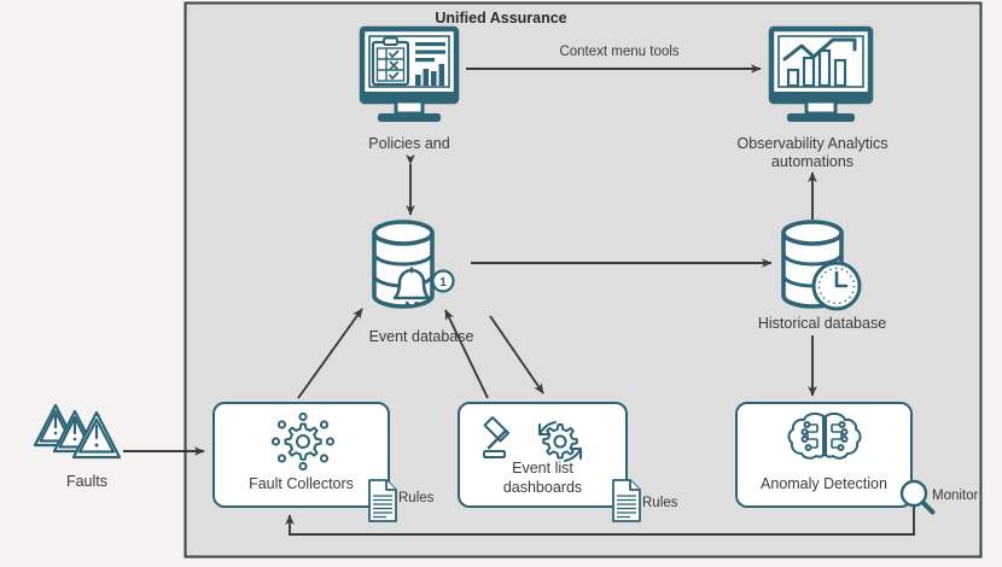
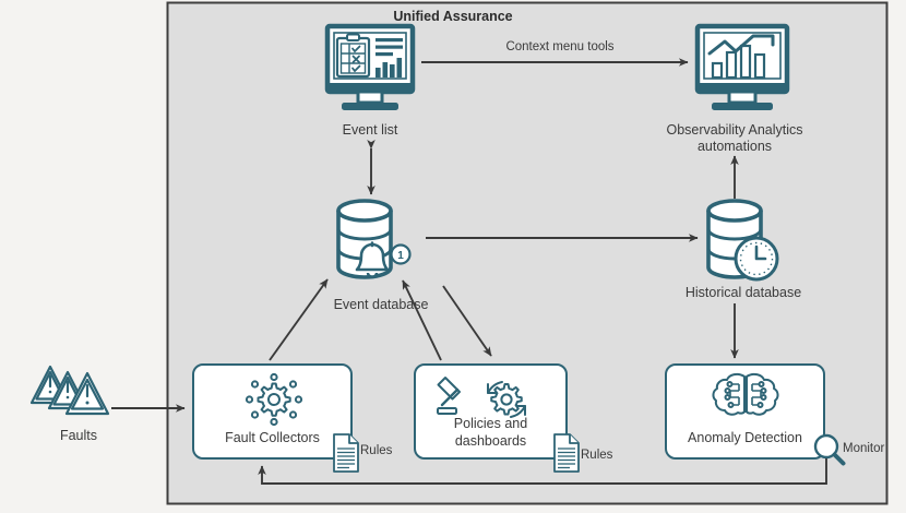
  1
  Unified Assurance
  Faults
- Policies and
+ Event list
  Observability Analytics
  automations
  Event database
  Historical database
  Fault Collectors
- Event list
+ Policies and
  dashboards
  Anomaly Detection
  Context menu tools
  Rules
  Rules
  Monitor
